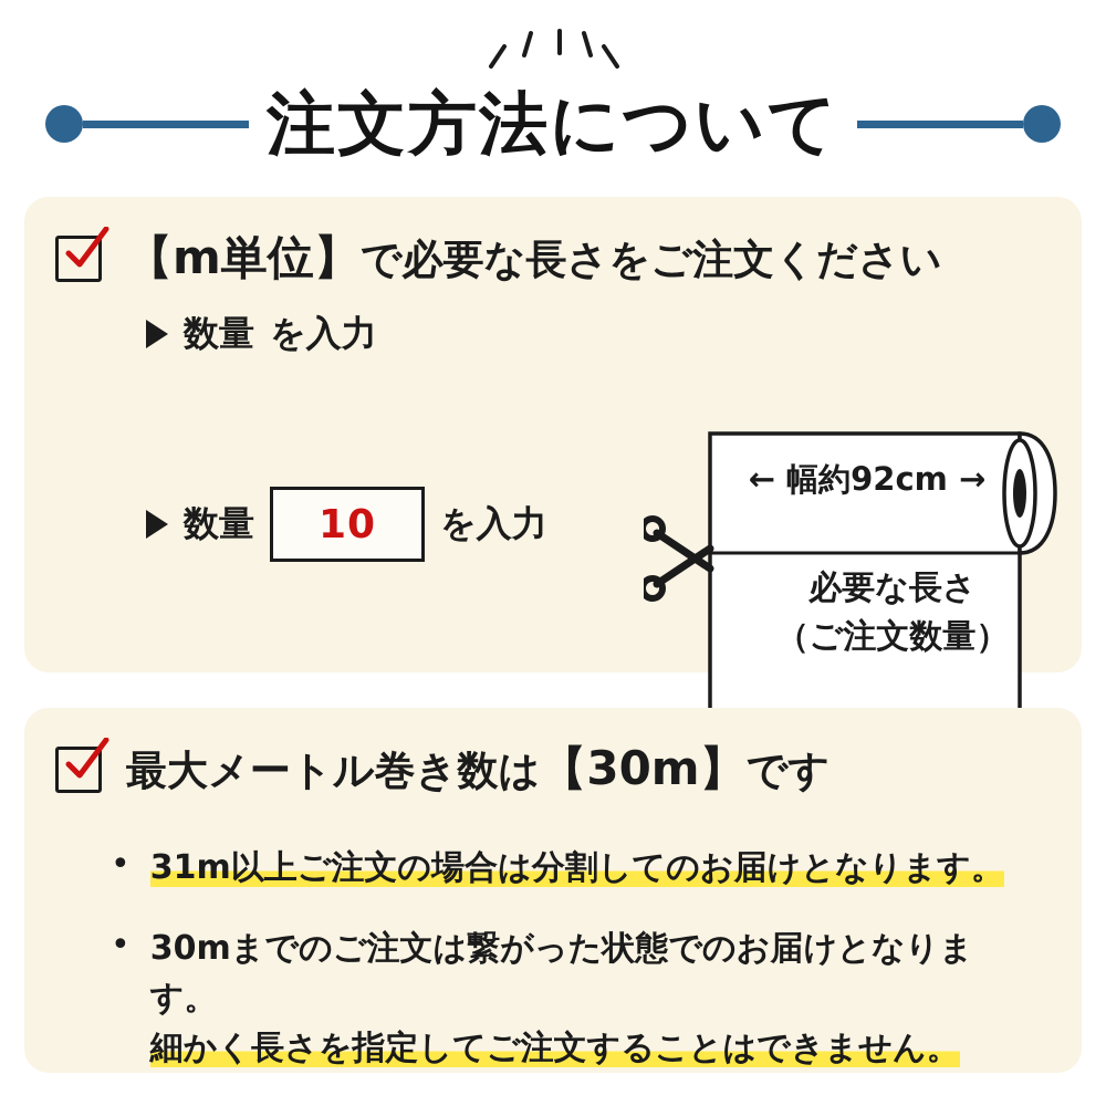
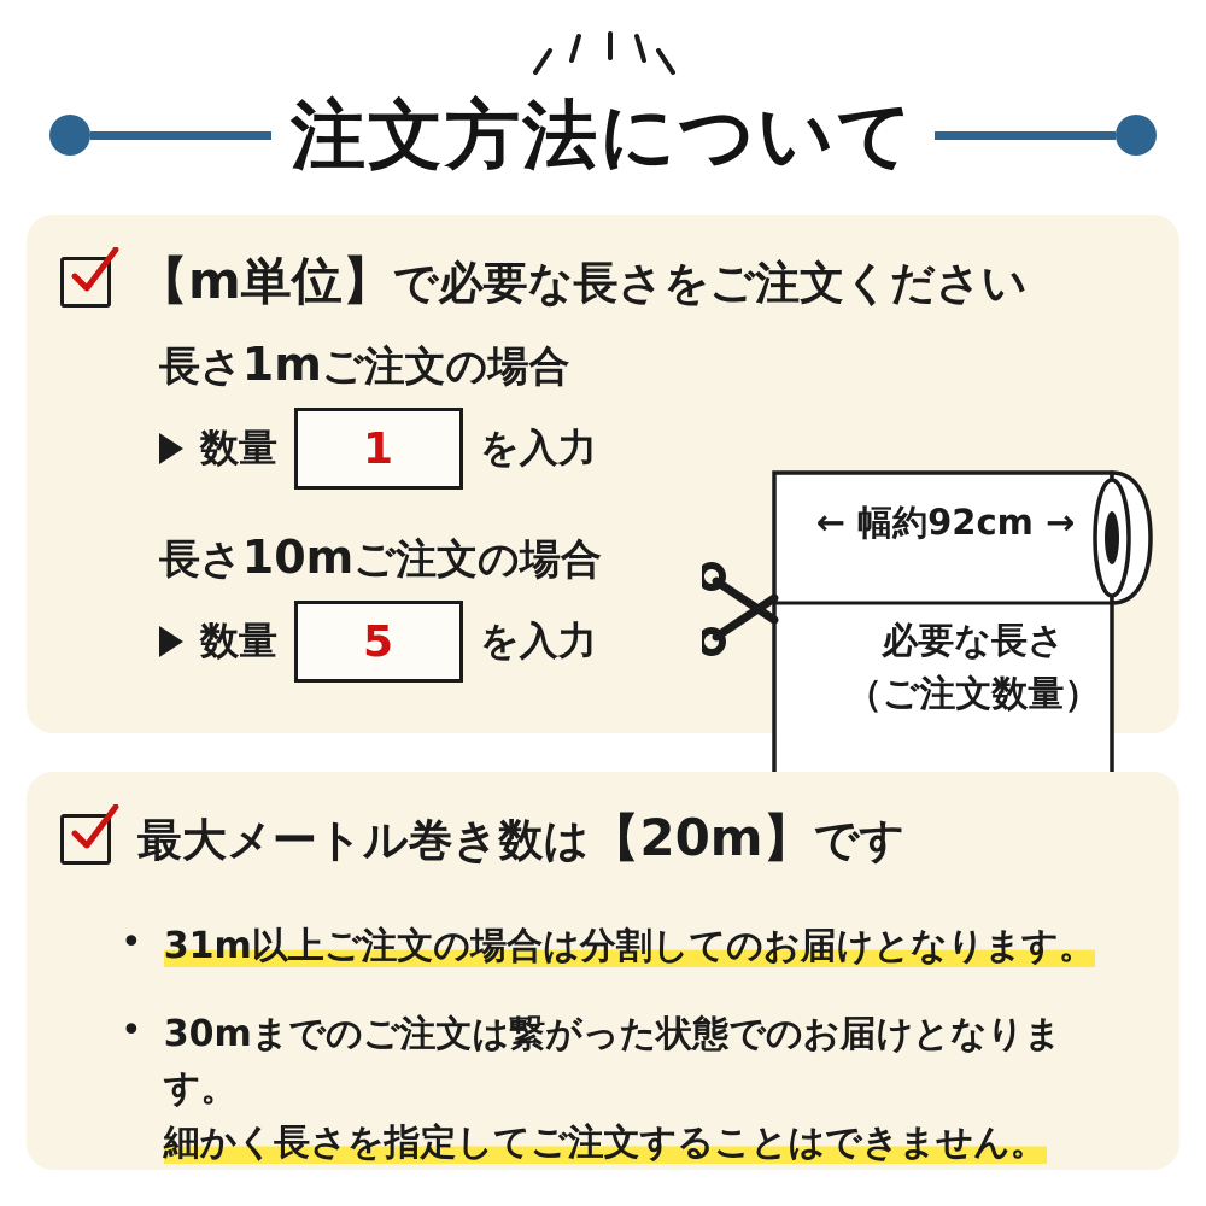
  注文方法について
  【m単位】で必要な長さをご注文ください
+ 長さ1mご注文の場合
  数量
+ 1
  を入力
+ 長さ10mご注文の場合
  数量
- 10
+ 5
  を入力
  ← 幅約92cm →
  必要な長さ
  （ご注文数量）
- 最大メートル巻き数は【30m】です
+ 最大メートル巻き数は【20m】です
  •
  31m以上ご注文の場合は分割してのお届けとなります。
  •
  30mまでのご注文は繋がった状態でのお届けとなります。
  細かく長さを指定してご注文することはできません。
